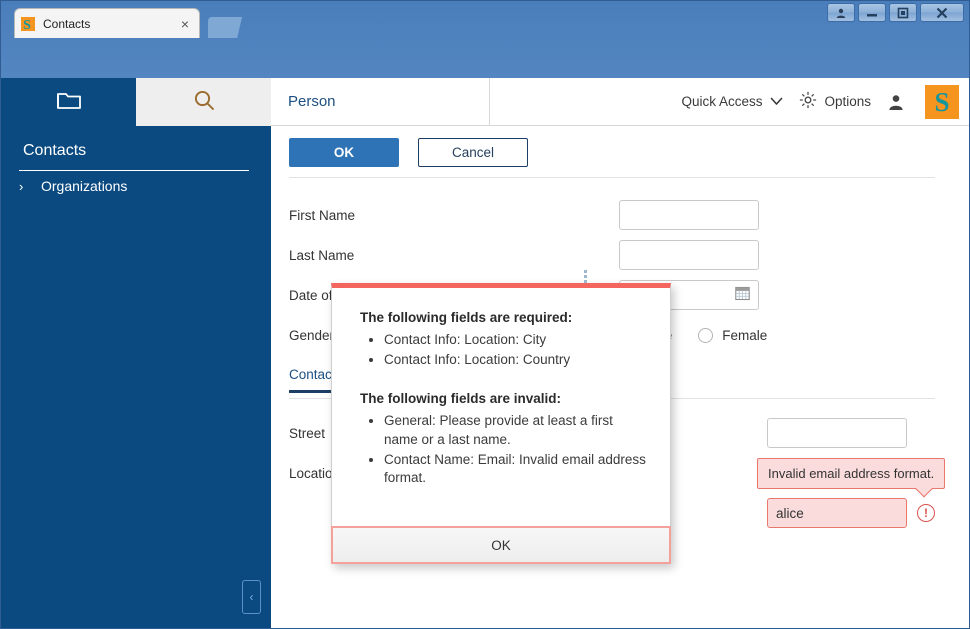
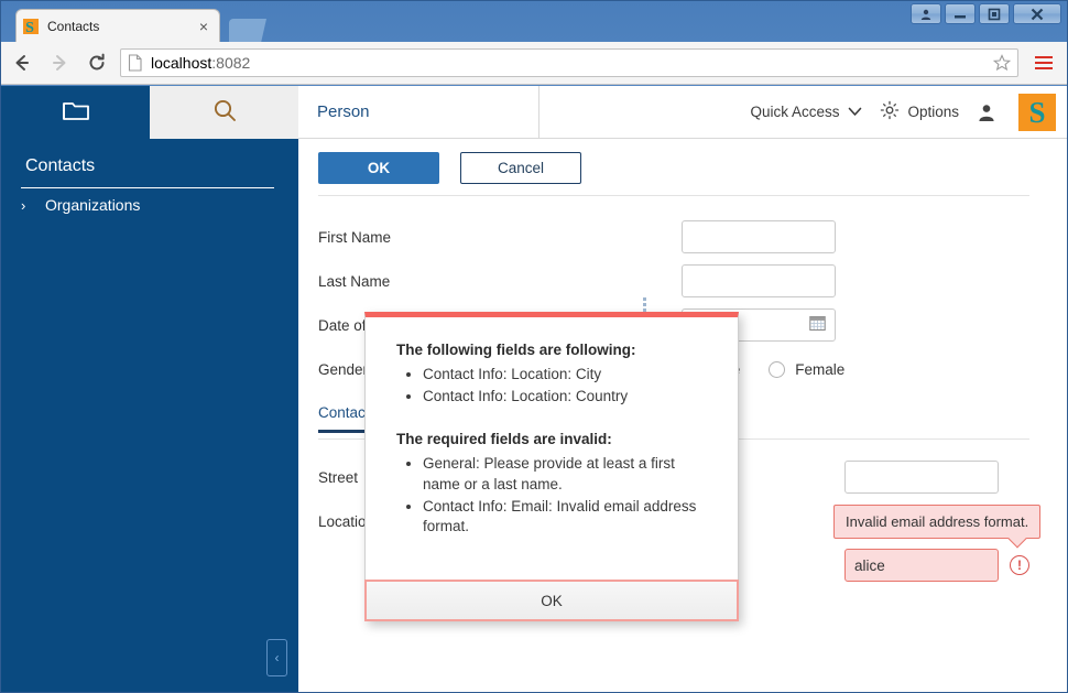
  S
  Contacts
  ×
+ localhost:8082
  Contacts
  ›
  Organizations
  ‹
  Person
  Quick Access
  Options
  S
  OK
  Cancel
  First Name
  Last Name
  Gende
  Female
  Street
  Locatio
  alice
  !
  Invalid email address format.
- The following fields are required:
+ The following fields are following:
  Contact Info: Location: City
  Contact Info: Location: Country
- The following fields are invalid:
+ The required fields are invalid:
  General: Please provide at least a first name or a last name.
- Contact Name: Email: Invalid email address format.
+ Contact Info: Email: Invalid email address format.
  OK
